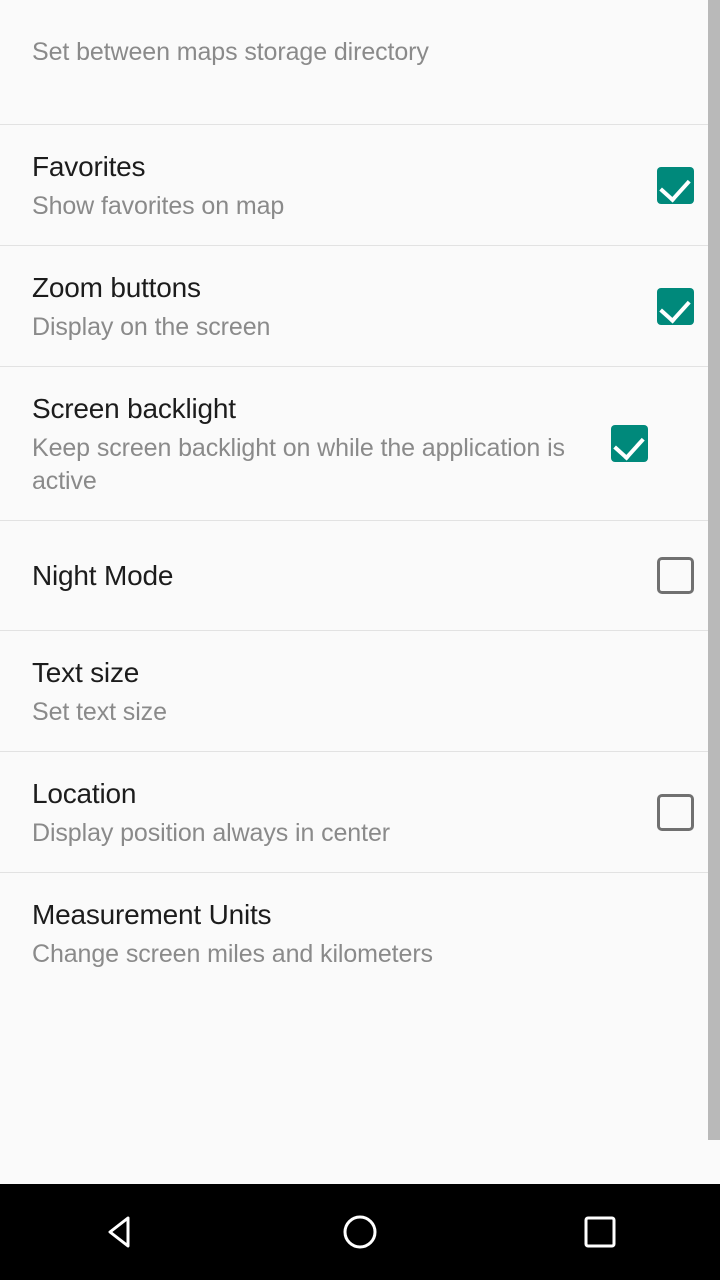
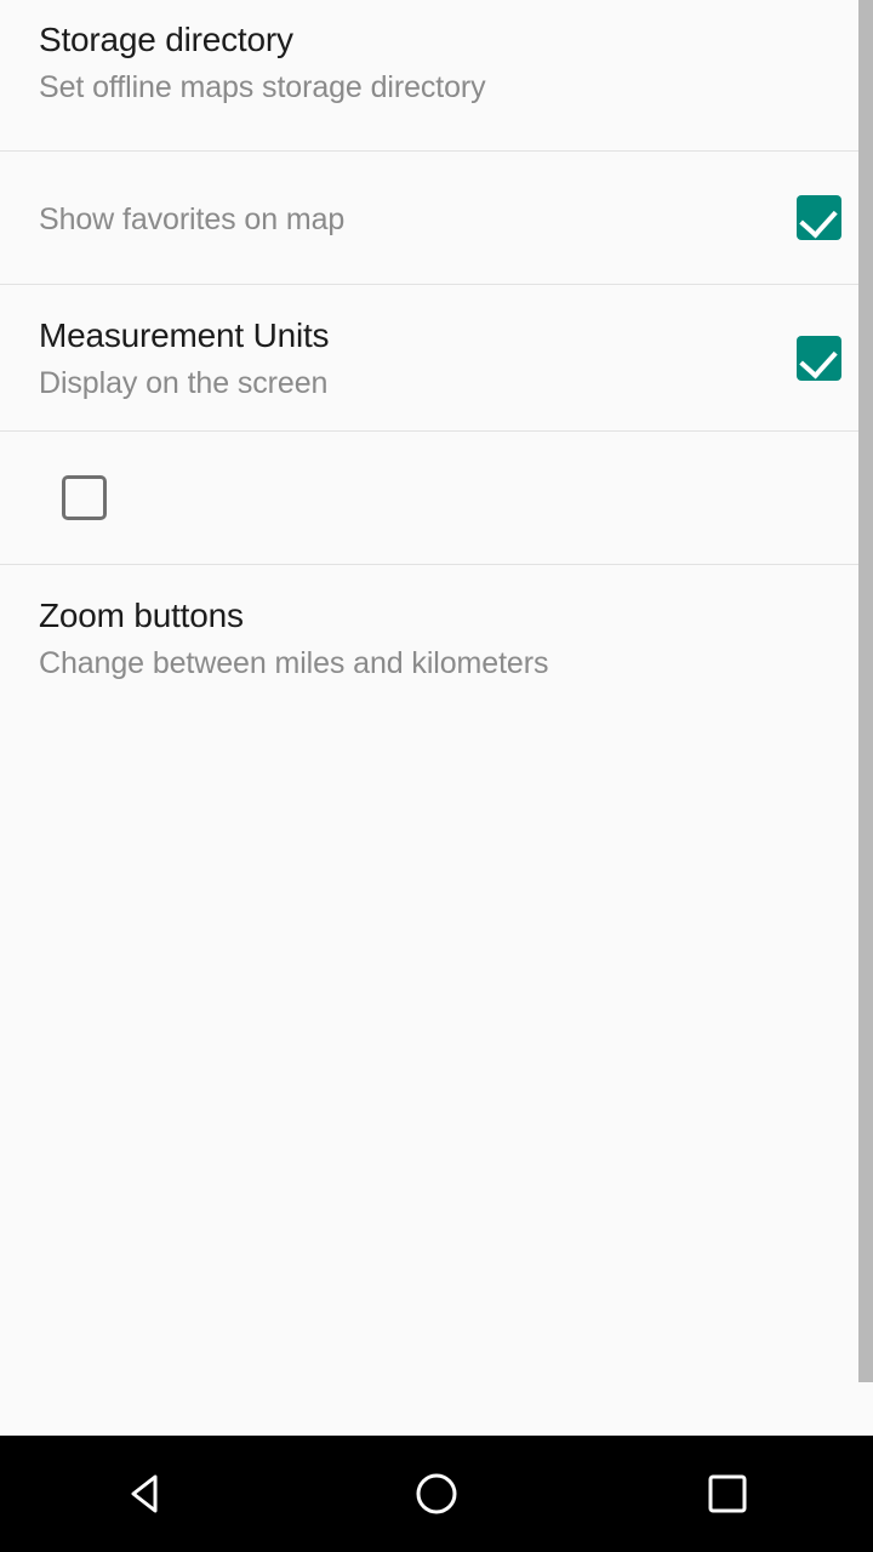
+ Storage directory
- Set between maps storage directory
+ Set offline maps storage directory
- Favorites
  Show favorites on map
- Zoom buttons
+ Measurement Units
  Display on the screen
- Screen backlight
- Keep screen backlight on while the application is active
- Night Mode
- Text size
- Set text size
- Location
- Display position always in center
- Measurement Units
+ Zoom buttons
- Change screen miles and kilometers
+ Change between miles and kilometers
